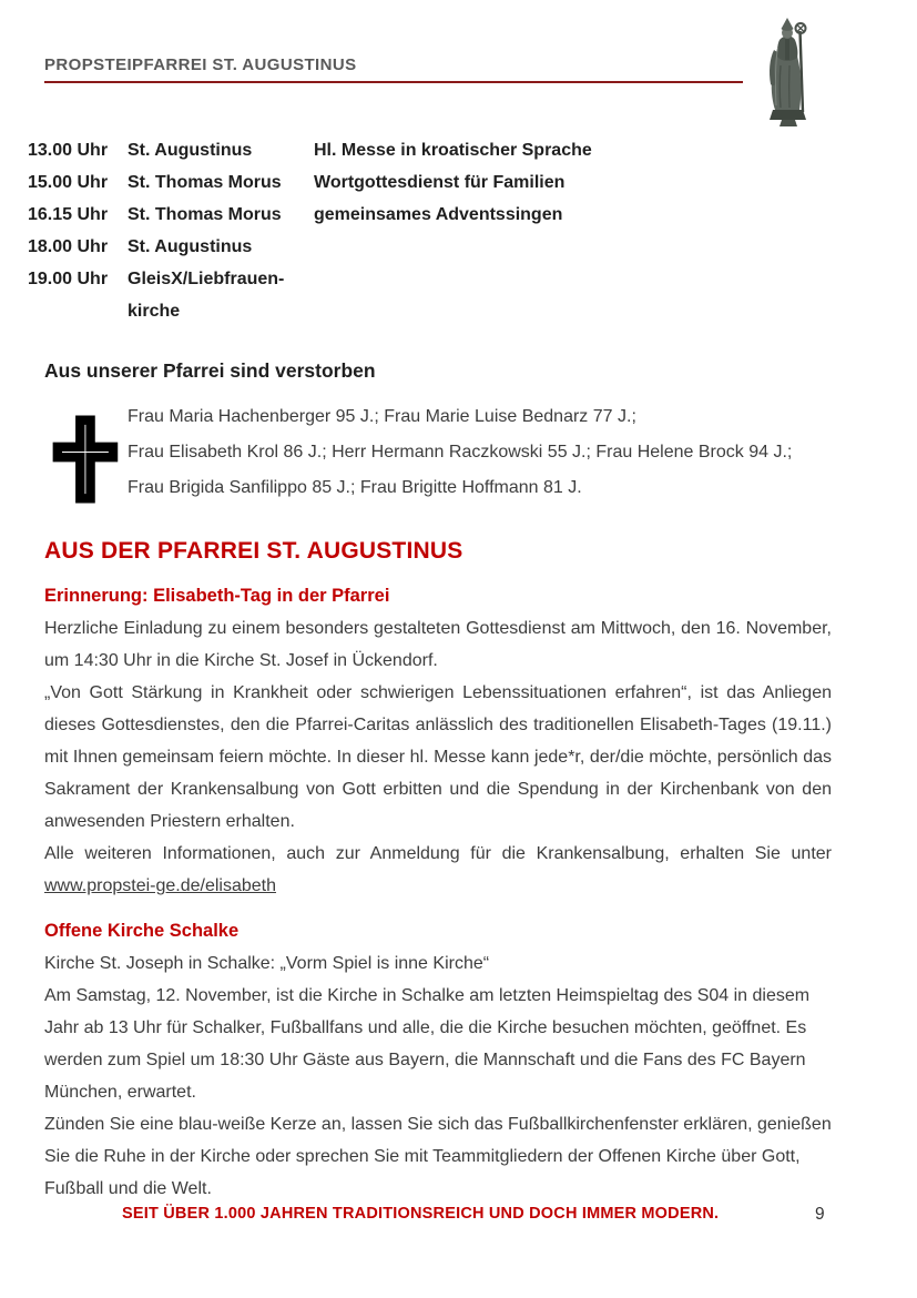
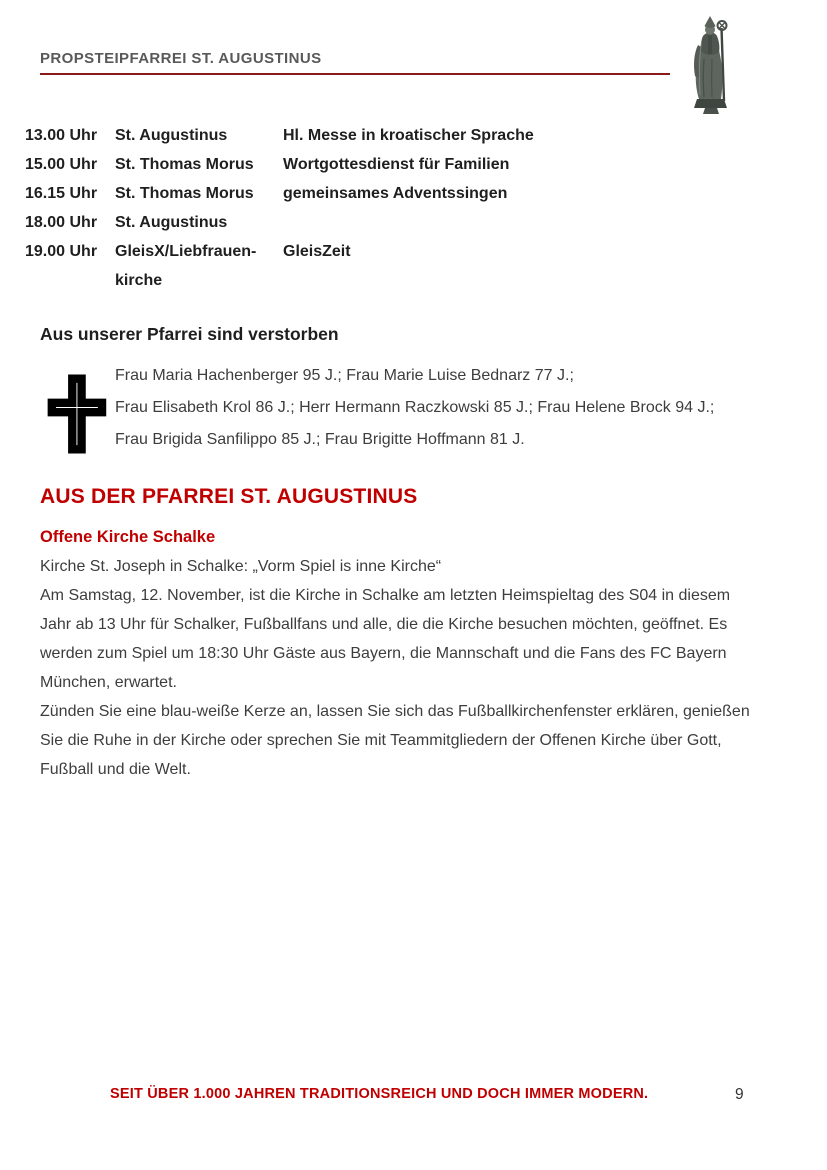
  PROPSTEIPFARREI ST. AUGUSTINUS
  13.00 Uhr
  St. Augustinus
  Hl. Messe in kroatischer Sprache
  15.00 Uhr
  St. Thomas Morus
  Wortgottesdienst für Familien
  16.15 Uhr
  St. Thomas Morus
  gemeinsames Adventssingen
  18.00 Uhr
  St. Augustinus
  19.00 Uhr
  GleisX/Liebfrauen-
  kirche
+ GleisZeit
  Aus unserer Pfarrei sind verstorben
  Frau Maria Hachenberger 95 J.; Frau Marie Luise Bednarz 77 J.;
- Frau Elisabeth Krol 86 J.; Herr Hermann Raczkowski 55 J.; Frau Helene Brock 94 J.;
+ Frau Elisabeth Krol 86 J.; Herr Hermann Raczkowski 85 J.; Frau Helene Brock 94 J.;
  Frau Brigida Sanfilippo 85 J.; Frau Brigitte Hoffmann 81 J.
  AUS DER PFARREI ST. AUGUSTINUS
- Erinnerung: Elisabeth-Tag in der Pfarrei
- Herzliche Einladung zu einem besonders gestalteten Gottesdienst am Mittwoch, den 16. November, um 14:30 Uhr in die Kirche St. Josef in Ückendorf.
- „Von Gott Stärkung in Krankheit oder schwierigen Lebenssituationen erfahren“, ist das Anliegen dieses Gottesdienstes, den die Pfarrei-Caritas anlässlich des traditionellen Elisabeth-Tages (19.11.) mit Ihnen gemeinsam feiern möchte. In dieser hl. Messe kann jede*r, der/die möchte, persönlich das Sakrament der Krankensalbung von Gott erbitten und die Spendung in der Kirchenbank von den anwesenden Priestern erhalten.
- Alle weiteren Informationen, auch zur Anmeldung für die Krankensalbung, erhalten Sie unter www.propstei-ge.de/elisabeth
  Offene Kirche Schalke
  Kirche St. Joseph in Schalke: „Vorm Spiel is inne Kirche“
  Am Samstag, 12. November, ist die Kirche in Schalke am letzten Heimspieltag des S04 in diesem Jahr ab 13 Uhr für Schalker, Fußballfans und alle, die die Kirche besuchen möchten, geöffnet. Es werden zum Spiel um 18:30 Uhr Gäste aus Bayern, die Mannschaft und die Fans des FC Bayern München, erwartet.
  Zünden Sie eine blau-weiße Kerze an, lassen Sie sich das Fußballkirchenfenster erklären, genießen Sie die Ruhe in der Kirche oder sprechen Sie mit Teammitgliedern der Offenen Kirche über Gott, Fußball und die Welt.
  SEIT ÜBER 1.000 JAHREN TRADITIONSREICH UND DOCH IMMER MODERN.
  9
